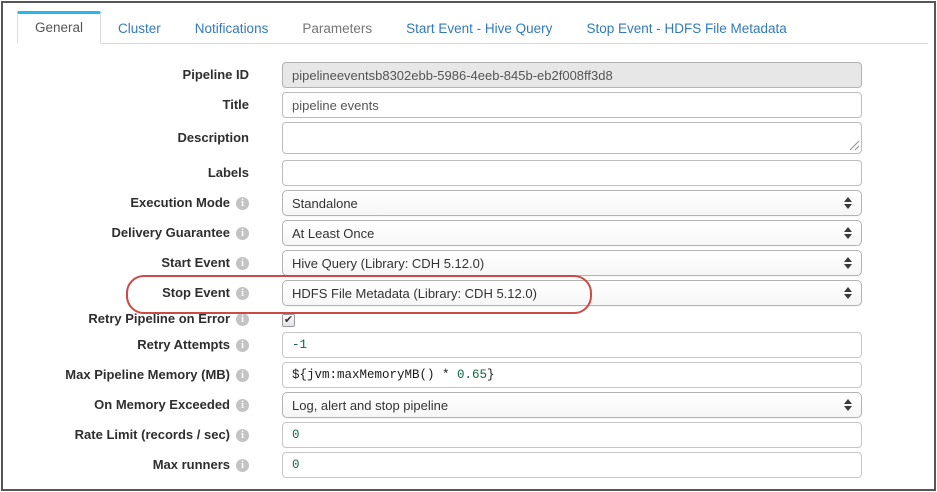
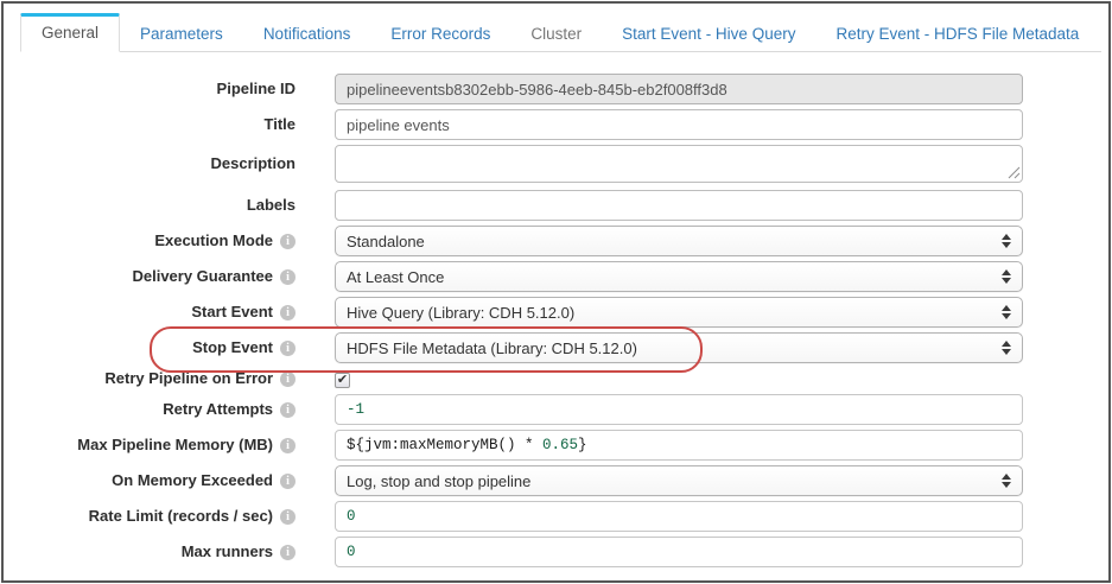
  General
- Cluster
+ Parameters
  Notifications
+ Error Records
- Parameters
+ Cluster
  Start Event - Hive Query
- Stop Event - HDFS File Metadata
+ Retry Event - HDFS File Metadata
  Pipeline ID
  pipelineeventsb8302ebb-5986-4eeb-845b-eb2f008ff3d8
  Title
  pipeline events
  Description
  Labels
  Execution Mode
  i
  Standalone
  Delivery Guarantee
  i
  At Least Once
  Start Event
  i
  Hive Query (Library: CDH 5.12.0)
  Stop Event
  i
  HDFS File Metadata (Library: CDH 5.12.0)
  Retry Pipeline on Error
  i
  ✔
  Retry Attempts
  i
  -1
  Max Pipeline Memory (MB)
  i
  ${jvm:maxMemoryMB() *
  0.65
  }
  On Memory Exceeded
  i
- Log, alert and stop pipeline
+ Log, stop and stop pipeline
  Rate Limit (records / sec)
  i
  0
  Max runners
  i
  0
